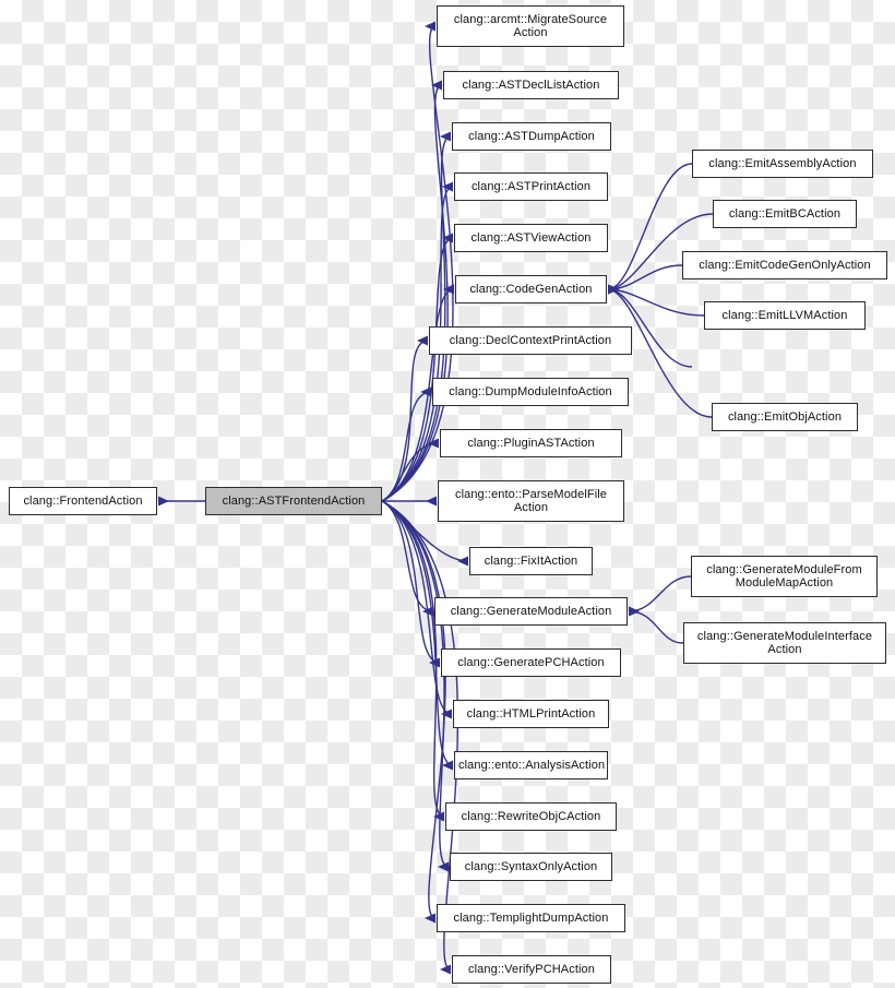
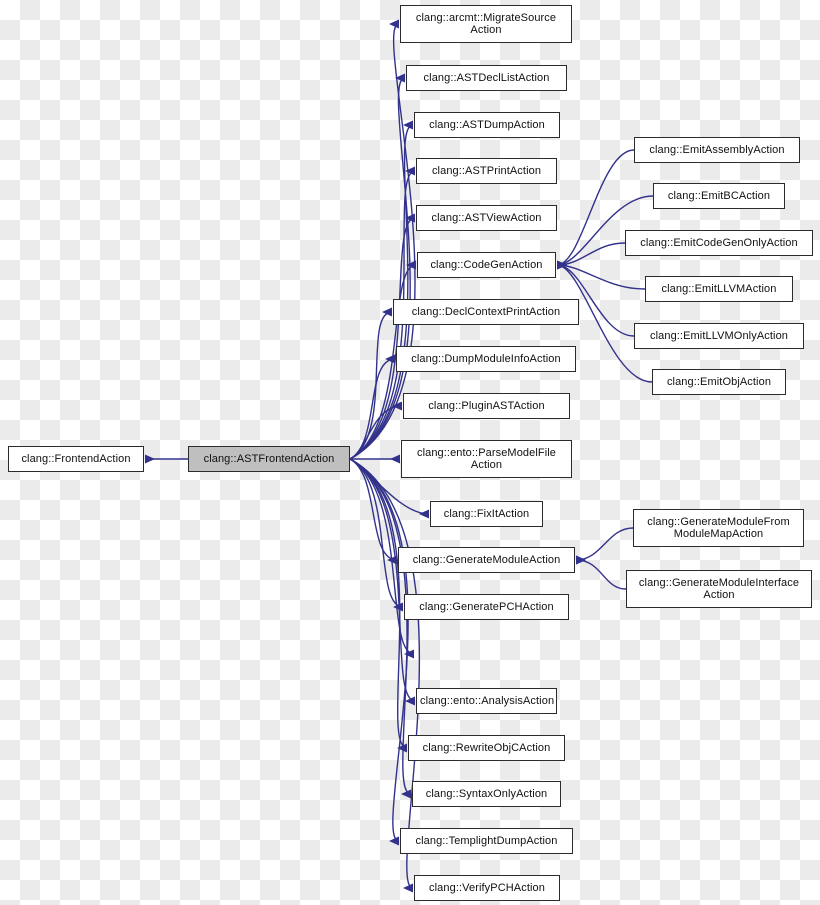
  clang::FrontendAction
  clang::ASTFrontendAction
  clang::arcmt::MigrateSource
  Action
  clang::ASTDeclListAction
  clang::ASTDumpAction
  clang::ASTPrintAction
  clang::ASTViewAction
  clang::CodeGenAction
  clang::DeclContextPrintAction
  clang::DumpModuleInfoAction
  clang::PluginASTAction
  clang::ento::ParseModelFile
  Action
  clang::FixItAction
  clang::GenerateModuleAction
  clang::GeneratePCHAction
- clang::HTMLPrintAction
  clang::ento::AnalysisAction
  clang::RewriteObjCAction
  clang::SyntaxOnlyAction
  clang::TemplightDumpAction
  clang::VerifyPCHAction
  clang::EmitAssemblyAction
  clang::EmitBCAction
  clang::EmitCodeGenOnlyAction
  clang::EmitLLVMAction
+ clang::EmitLLVMOnlyAction
  clang::EmitObjAction
  clang::GenerateModuleFrom
  ModuleMapAction
  clang::GenerateModuleInterface
  Action
